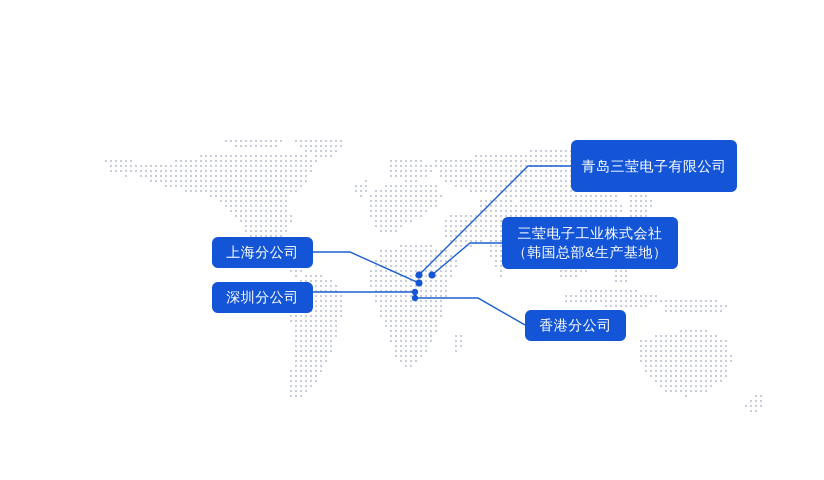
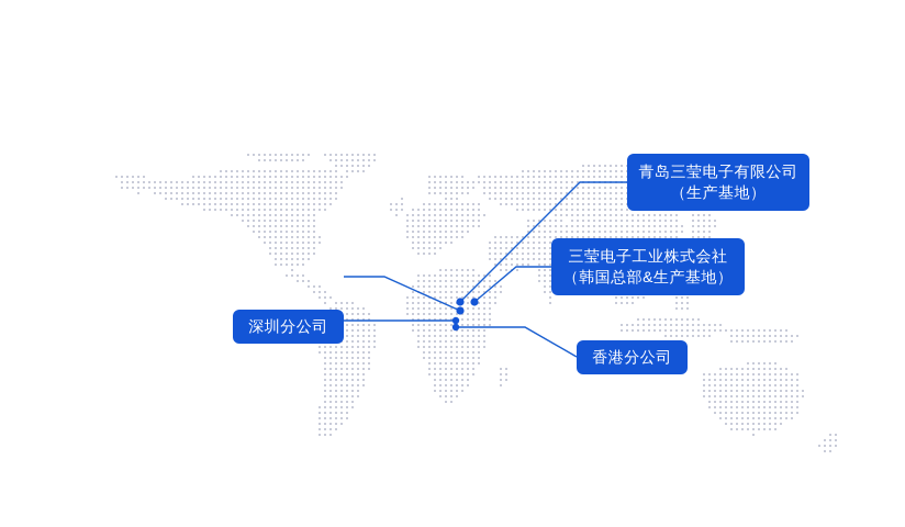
  青岛三莹电子有限公司
+ （生产基地）
  三莹电子工业株式会社
  （韩国总部&生产基地）
- 上海分公司
  深圳分公司
  香港分公司
